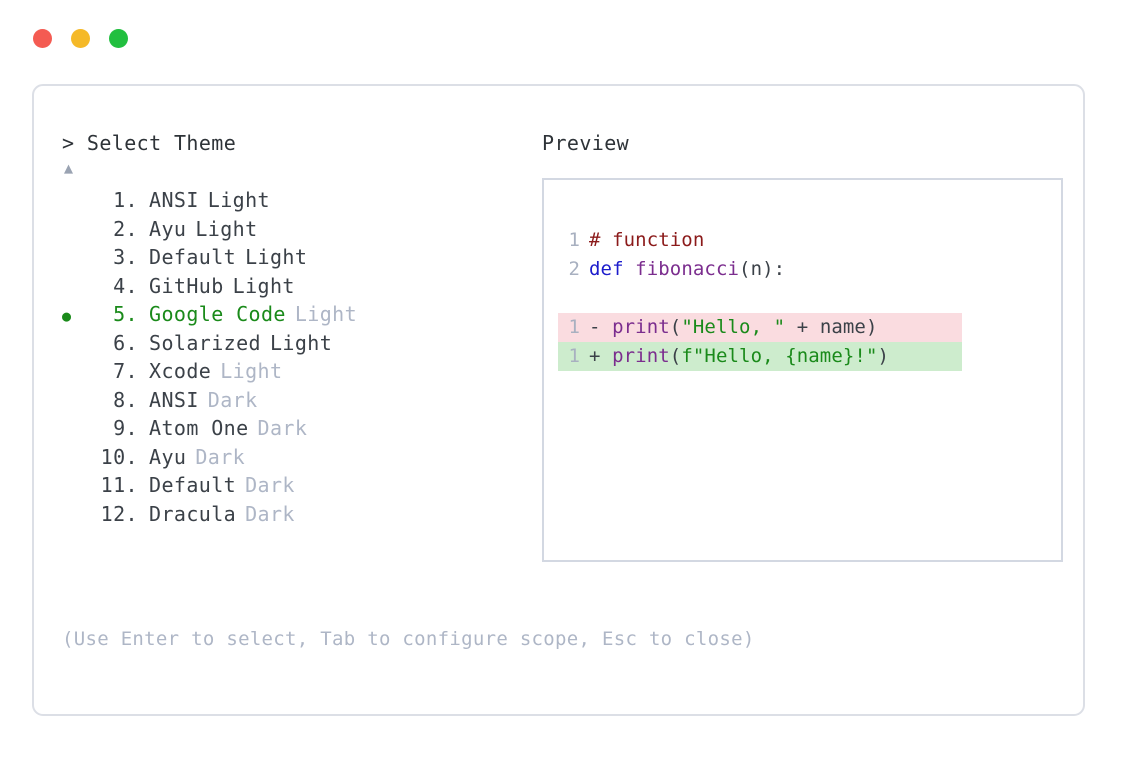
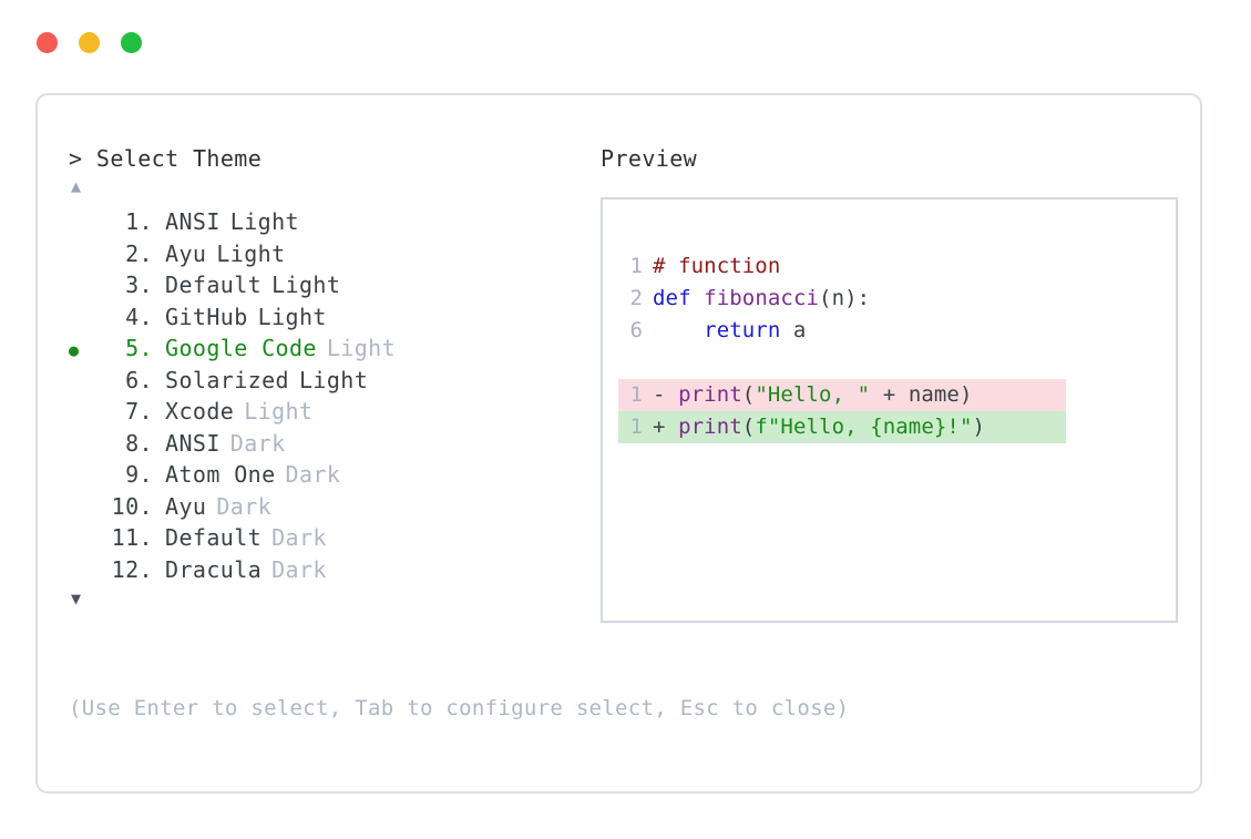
  > Select Theme
  ▲
  1.
  ANSI
  Light
  2.
  Ayu
  Light
  3.
  Default
  Light
  4.
  GitHub
  Light
  ●
  5.
  Google Code
  Light
  6.
  Solarized
  Light
  7.
  Xcode
  Light
  8.
  ANSI
  Dark
  9.
  Atom One
  Dark
  10.
  Ayu
  Dark
  11.
  Default
  Dark
  12.
  Dracula
  Dark
+ ▼
- (Use Enter to select, Tab to configure scope, Esc to close)
+ (Use Enter to select, Tab to configure select, Esc to close)
  Preview
  1
  # function
  2
  def fibonacci(n):
+ 6
+ return a
  1
  -
  print("Hello, " + name)
  1
  +
  print(f"Hello, {name}!")
